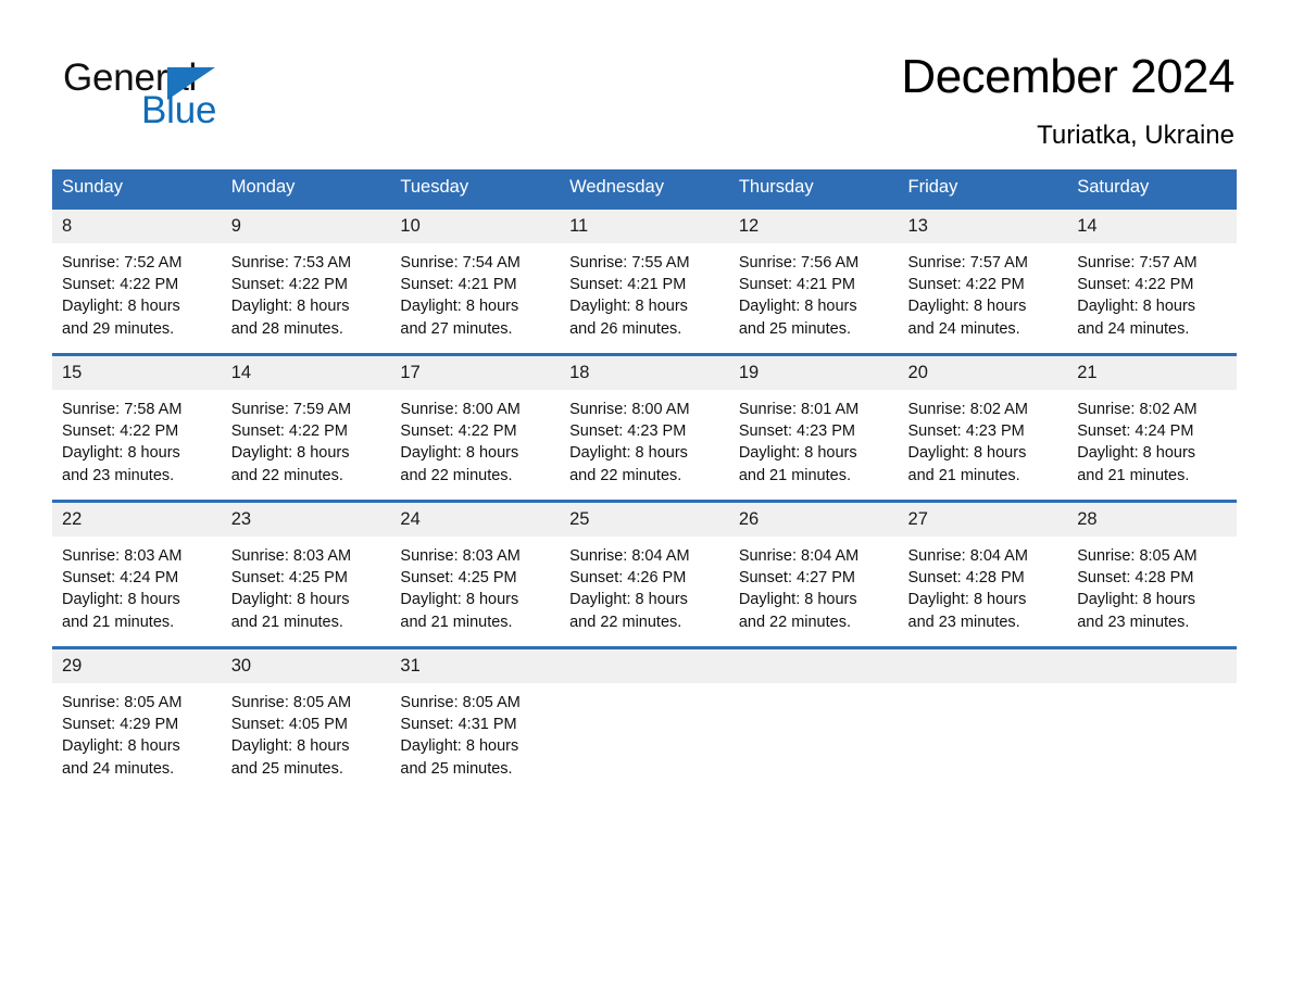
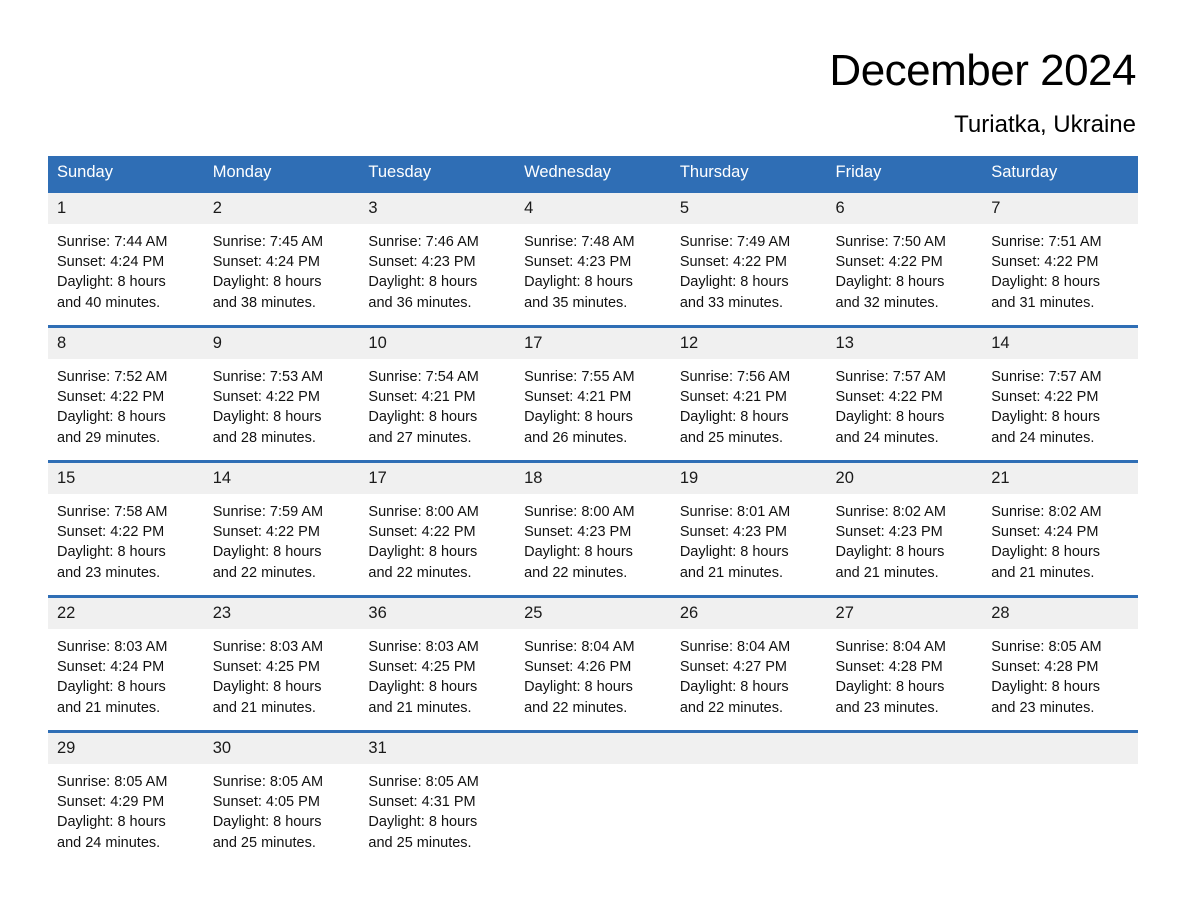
- General
- Blue
  December 2024
  Turiatka, Ukraine
  Sunday	Monday	Tuesday	Wednesday	Thursday	Friday	Saturday
+ 1Sunrise: 7:44 AMSunset: 4:24 PMDaylight: 8 hoursand 40 minutes.	2Sunrise: 7:45 AMSunset: 4:24 PMDaylight: 8 hoursand 38 minutes.	3Sunrise: 7:46 AMSunset: 4:23 PMDaylight: 8 hoursand 36 minutes.	4Sunrise: 7:48 AMSunset: 4:23 PMDaylight: 8 hoursand 35 minutes.	5Sunrise: 7:49 AMSunset: 4:22 PMDaylight: 8 hoursand 33 minutes.	6Sunrise: 7:50 AMSunset: 4:22 PMDaylight: 8 hoursand 32 minutes.	7Sunrise: 7:51 AMSunset: 4:22 PMDaylight: 8 hoursand 31 minutes.
- 8Sunrise: 7:52 AMSunset: 4:22 PMDaylight: 8 hoursand 29 minutes.	9Sunrise: 7:53 AMSunset: 4:22 PMDaylight: 8 hoursand 28 minutes.	10Sunrise: 7:54 AMSunset: 4:21 PMDaylight: 8 hoursand 27 minutes.	11Sunrise: 7:55 AMSunset: 4:21 PMDaylight: 8 hoursand 26 minutes.	12Sunrise: 7:56 AMSunset: 4:21 PMDaylight: 8 hoursand 25 minutes.	13Sunrise: 7:57 AMSunset: 4:22 PMDaylight: 8 hoursand 24 minutes.	14Sunrise: 7:57 AMSunset: 4:22 PMDaylight: 8 hoursand 24 minutes.
+ 8Sunrise: 7:52 AMSunset: 4:22 PMDaylight: 8 hoursand 29 minutes.	9Sunrise: 7:53 AMSunset: 4:22 PMDaylight: 8 hoursand 28 minutes.	10Sunrise: 7:54 AMSunset: 4:21 PMDaylight: 8 hoursand 27 minutes.	17Sunrise: 7:55 AMSunset: 4:21 PMDaylight: 8 hoursand 26 minutes.	12Sunrise: 7:56 AMSunset: 4:21 PMDaylight: 8 hoursand 25 minutes.	13Sunrise: 7:57 AMSunset: 4:22 PMDaylight: 8 hoursand 24 minutes.	14Sunrise: 7:57 AMSunset: 4:22 PMDaylight: 8 hoursand 24 minutes.
  15Sunrise: 7:58 AMSunset: 4:22 PMDaylight: 8 hoursand 23 minutes.	14Sunrise: 7:59 AMSunset: 4:22 PMDaylight: 8 hoursand 22 minutes.	17Sunrise: 8:00 AMSunset: 4:22 PMDaylight: 8 hoursand 22 minutes.	18Sunrise: 8:00 AMSunset: 4:23 PMDaylight: 8 hoursand 22 minutes.	19Sunrise: 8:01 AMSunset: 4:23 PMDaylight: 8 hoursand 21 minutes.	20Sunrise: 8:02 AMSunset: 4:23 PMDaylight: 8 hoursand 21 minutes.	21Sunrise: 8:02 AMSunset: 4:24 PMDaylight: 8 hoursand 21 minutes.
- 22Sunrise: 8:03 AMSunset: 4:24 PMDaylight: 8 hoursand 21 minutes.	23Sunrise: 8:03 AMSunset: 4:25 PMDaylight: 8 hoursand 21 minutes.	24Sunrise: 8:03 AMSunset: 4:25 PMDaylight: 8 hoursand 21 minutes.	25Sunrise: 8:04 AMSunset: 4:26 PMDaylight: 8 hoursand 22 minutes.	26Sunrise: 8:04 AMSunset: 4:27 PMDaylight: 8 hoursand 22 minutes.	27Sunrise: 8:04 AMSunset: 4:28 PMDaylight: 8 hoursand 23 minutes.	28Sunrise: 8:05 AMSunset: 4:28 PMDaylight: 8 hoursand 23 minutes.
+ 22Sunrise: 8:03 AMSunset: 4:24 PMDaylight: 8 hoursand 21 minutes.	23Sunrise: 8:03 AMSunset: 4:25 PMDaylight: 8 hoursand 21 minutes.	36Sunrise: 8:03 AMSunset: 4:25 PMDaylight: 8 hoursand 21 minutes.	25Sunrise: 8:04 AMSunset: 4:26 PMDaylight: 8 hoursand 22 minutes.	26Sunrise: 8:04 AMSunset: 4:27 PMDaylight: 8 hoursand 22 minutes.	27Sunrise: 8:04 AMSunset: 4:28 PMDaylight: 8 hoursand 23 minutes.	28Sunrise: 8:05 AMSunset: 4:28 PMDaylight: 8 hoursand 23 minutes.
  29Sunrise: 8:05 AMSunset: 4:29 PMDaylight: 8 hoursand 24 minutes.	30Sunrise: 8:05 AMSunset: 4:05 PMDaylight: 8 hoursand 25 minutes.	31Sunrise: 8:05 AMSunset: 4:31 PMDaylight: 8 hoursand 25 minutes.
